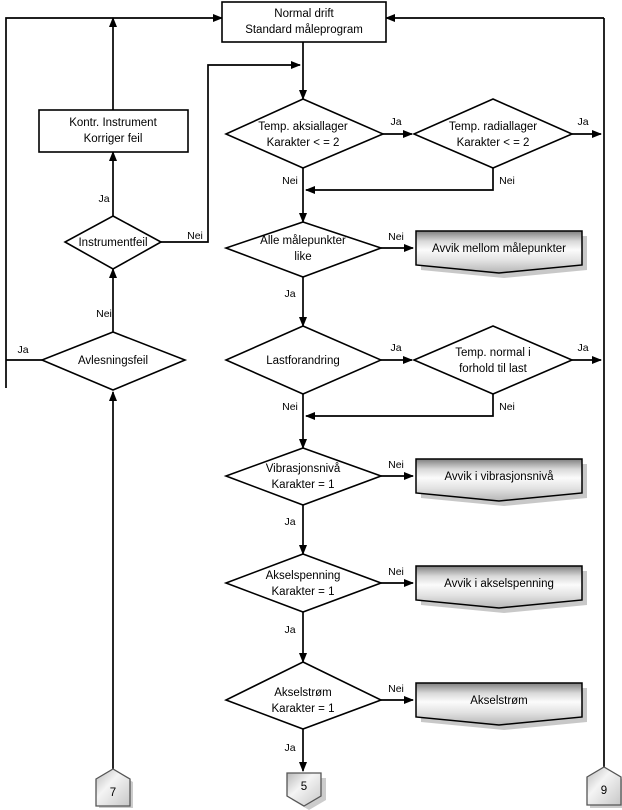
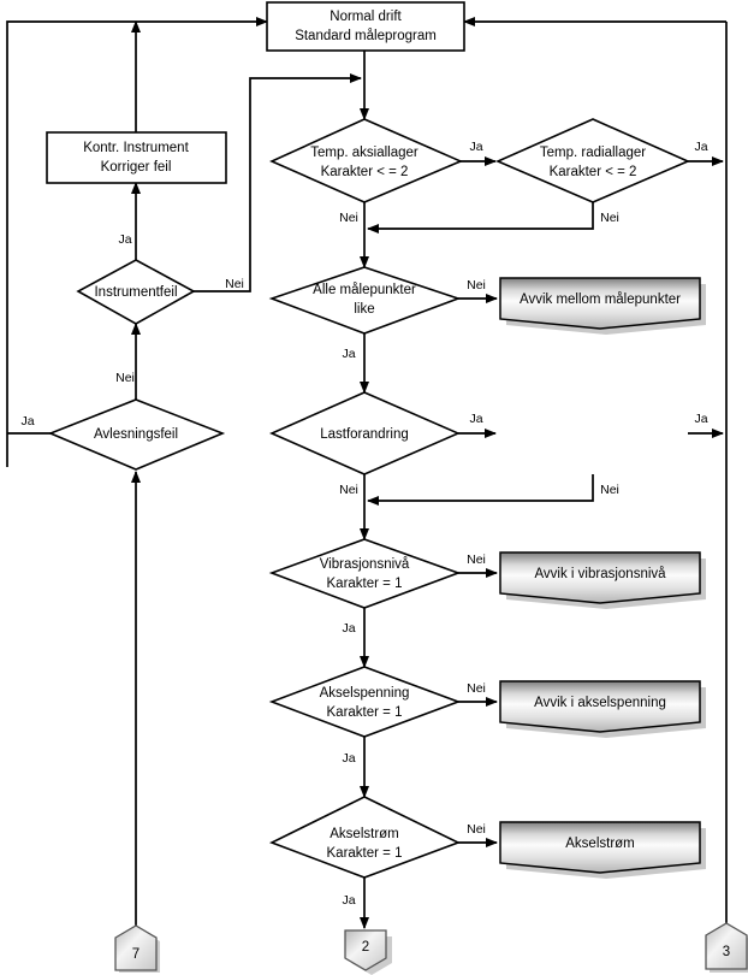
  Normal drift
  Standard måleprogram
  Kontr. Instrument
  Korriger feil
  Instrumentfeil
  Avlesningsfeil
  Temp. aksiallager
  Karakter < = 2
  Temp. radiallager
  Karakter < = 2
  Alle målepunkter
  like
  Lastforandring
- Temp. normal i
- forhold til last
  Vibrasjonsnivå
  Karakter = 1
  Akselspenning
  Karakter = 1
  Akselstrøm
  Karakter = 1
  Avvik mellom målepunkter
  Avvik i vibrasjonsnivå
  Avvik i akselspenning
  Akselstrøm
  7
- 5
+ 2
- 9
+ 3
  Ja
  Nei
  Nei
  Ja
  Ja
  Nei
  Ja
  Nei
  Nei
  Ja
  Ja
  Nei
  Ja
  Nei
  Nei
  Ja
  Nei
  Ja
  Nei
  Ja
